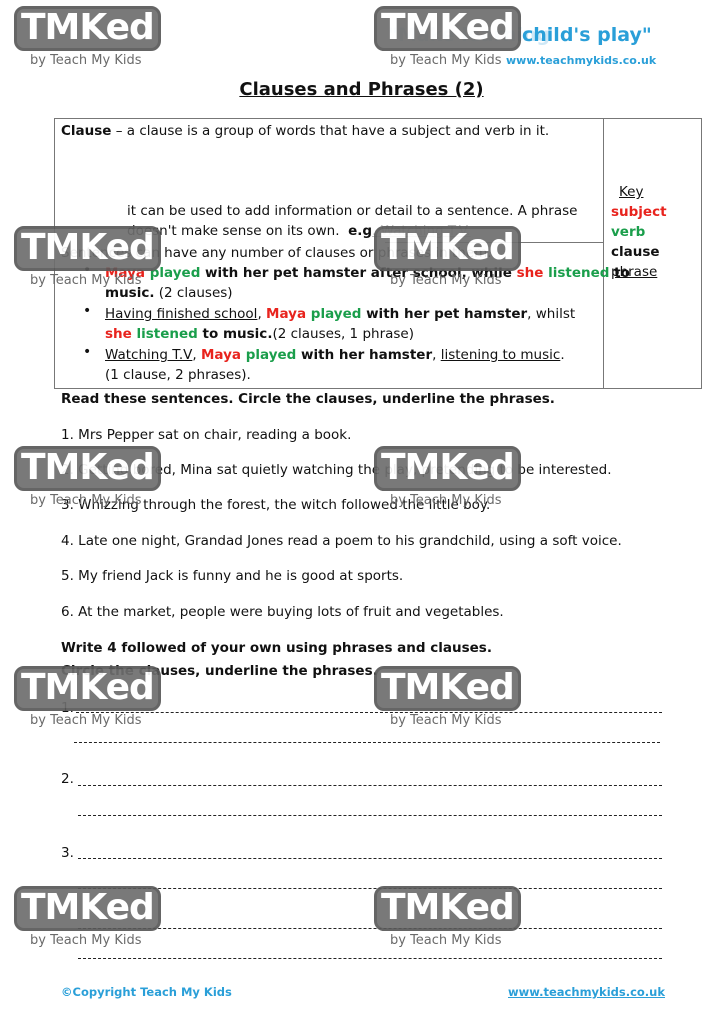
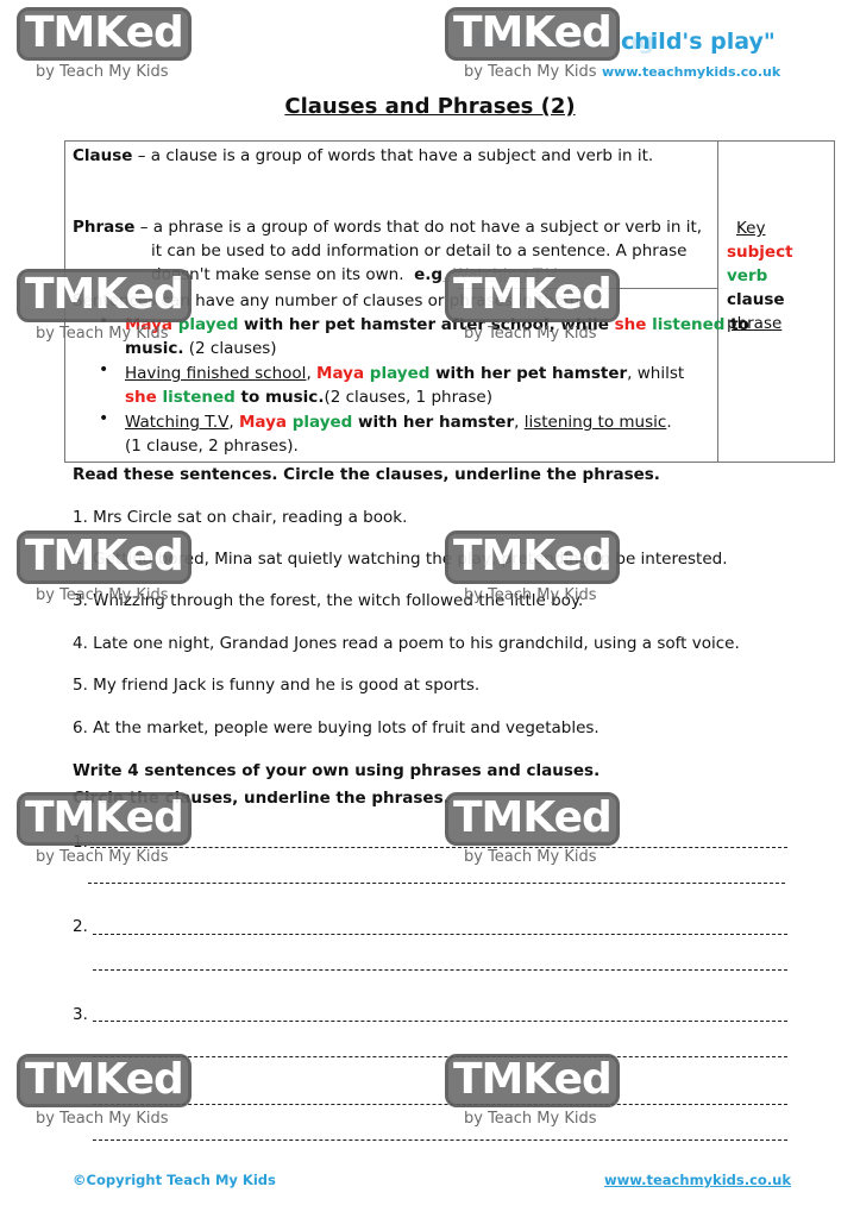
  child's play"
  www.teachmykids.co.uk
  Clauses and Phrases (2)
  Clause – a clause is a group of words that have a subject and verb in it.
+ Phrase – a phrase is a group of words that do not have a subject or verb in it,
  it can be used to add information or detail to a sentence. A phrase
  Maya played with her pet hamster after school, while she listened to
  music. (2 clauses)
  •
  Having finished school, Maya played with her pet hamster, whilst
  she listened to music.(2 clauses, 1 phrase)
  •
  Watching T.V, Maya played with her hamster, listening to music.
  (1 clause, 2 phrases).
  Key
  subject
  verb
  clause
  phrase
  Read these sentences. Circle the clauses, underline the phrases.
- 1. Mrs Pepper sat on chair, reading a book.
+ 1. Mrs Circle sat on chair, reading a book.
  3. Whizzing through the forest, the witch followed the little boy.
  4. Late one night, Grandad Jones read a poem to his grandchild, using a soft voice.
  5. My friend Jack is funny and he is good at sports.
  6. At the market, people were buying lots of fruit and vegetables.
- Write 4 followed of your own using phrases and clauses.
+ Write 4 sentences of your own using phrases and clauses.
  2.
  3.
  ©Copyright Teach My Kids
  www.teachmykids.co.uk
  TMKed
  by Teach My Kids
  TMKed
  by Teach My Kids
  TMKed
  by Teach My Kids
  TMKed
  by Teach My Kids
  TMKed
  by Teach My Kids
  TMKed
  by Teach My Kids
  TMKed
  by Teach My Kids
  TMKed
  by Teach My Kids
  TMKed
  by Teach My Kids
  TMKed
  by Teach My Kids
